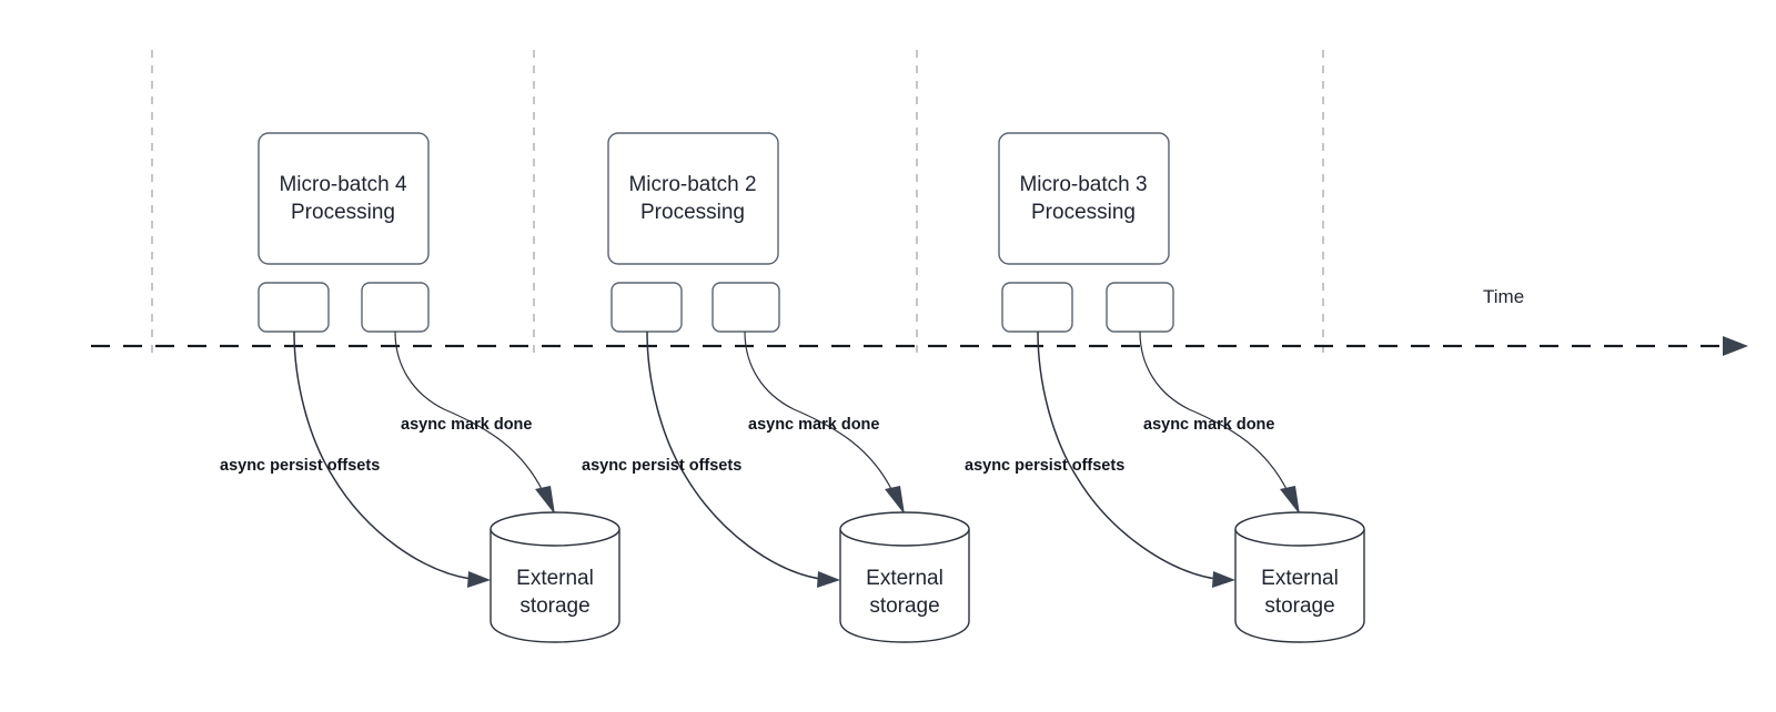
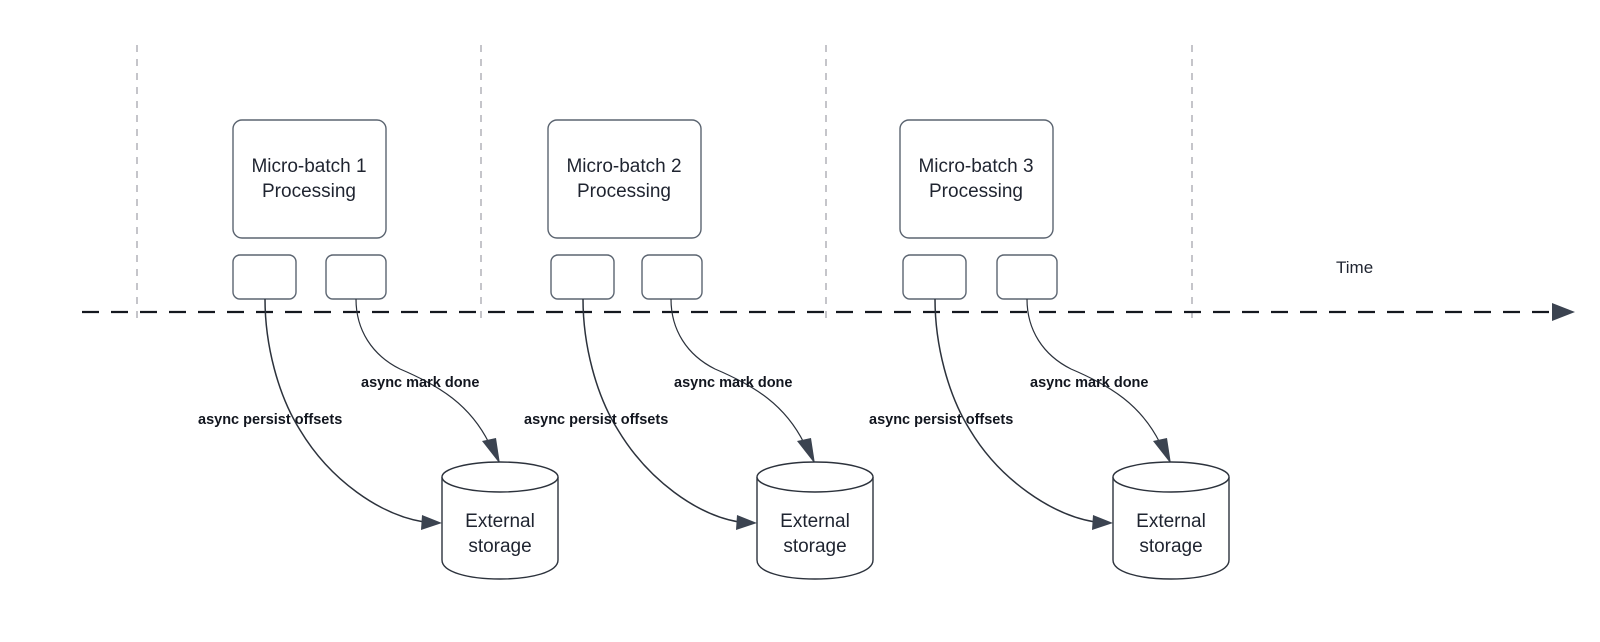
  Time
- Micro-batch 4
+ Micro-batch 1
  Processing
  async persist offsets
  async mark done
  External
  storage
  Micro-batch 2
  Processing
  async persist offsets
  async mark done
  External
  storage
  Micro-batch 3
  Processing
  async persist offsets
  async mark done
  External
  storage
